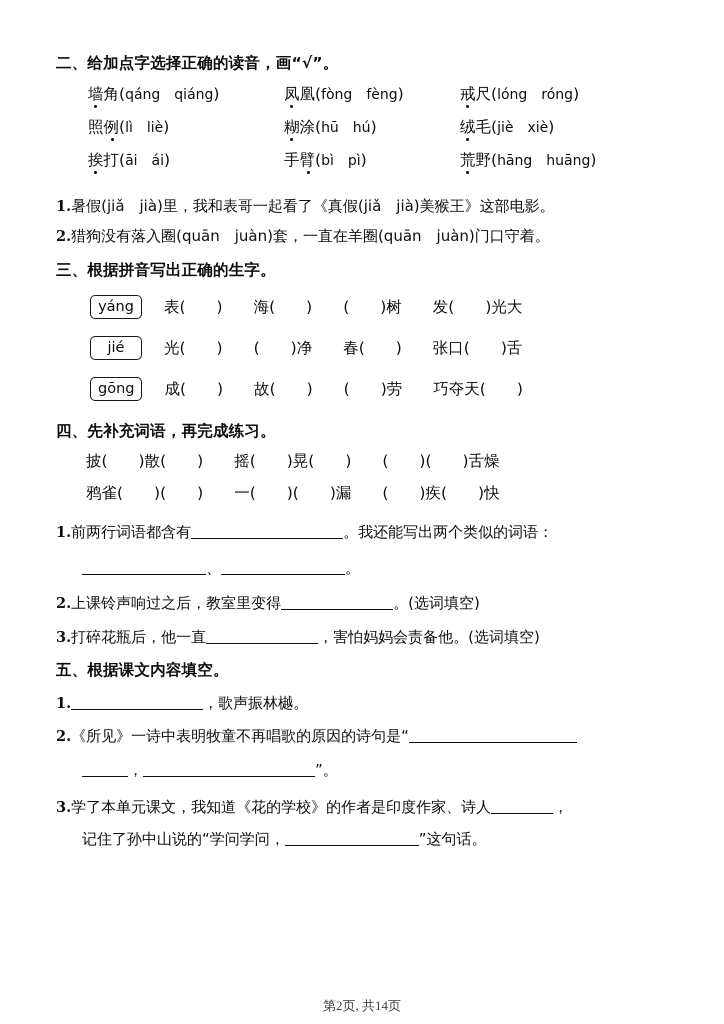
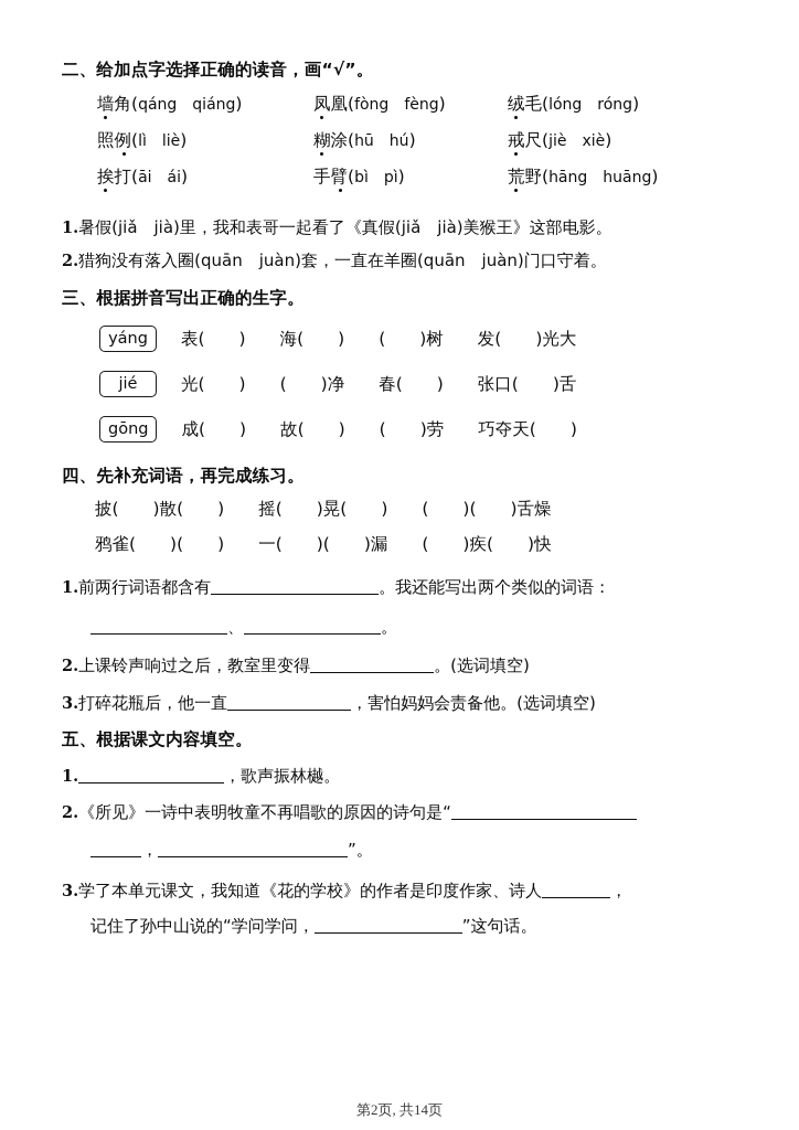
  二、给加点字选择正确的读音，画“√”。
  墙角(qáng qiáng)
  凤凰(fòng fèng)
- 戒尺(lóng róng)
+ 绒毛(lóng róng)
  照例(lì liè)
  糊涂(hū hú)
- 绒毛(jiè xiè)
+ 戒尺(jiè xiè)
  挨打(āi ái)
  手臂(bì pì)
  荒野(hāng huāng)
  1.暑假(jiǎ jià)里，我和表哥一起看了《真假(jiǎ jià)美猴王》这部电影。
  2.猎狗没有落入圈(quān juàn)套，一直在羊圈(quān juàn)门口守着。
  三、根据拼音写出正确的生字。
  yáng
  表( ) 海( ) ( )树 发( )光大
  jié
  光( ) ( )净 春( ) 张口( )舌
  gōng
  成( ) 故( ) ( )劳 巧夺天( )
  四、先补充词语，再完成练习。
  披( )散( ) 摇( )晃( ) ( )( )舌燥
  鸦雀( )( ) 一( )( )漏 ( )疾( )快
  1.前两行词语都含有 。我还能写出两个类似的词语：
  、 。
  2.上课铃声响过之后，教室里变得 。(选词填空)
  3.打碎花瓶后，他一直 ，害怕妈妈会责备他。(选词填空)
  五、根据课文内容填空。
  1. ，歌声振林樾。
  2.《所见》一诗中表明牧童不再唱歌的原因的诗句是“
  ， ”。
  3.学了本单元课文，我知道《花的学校》的作者是印度作家、诗人 ，
  记住了孙中山说的“学问学问， ”这句话。
  第2页, 共14页
